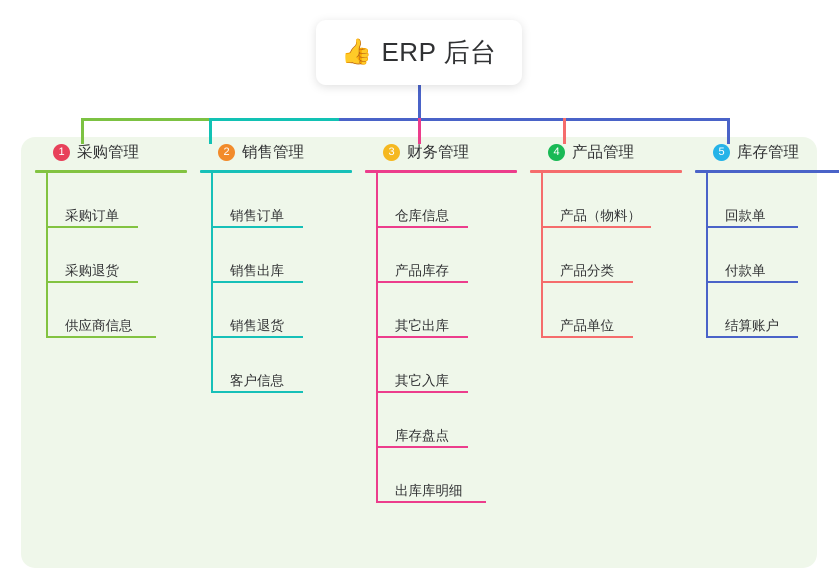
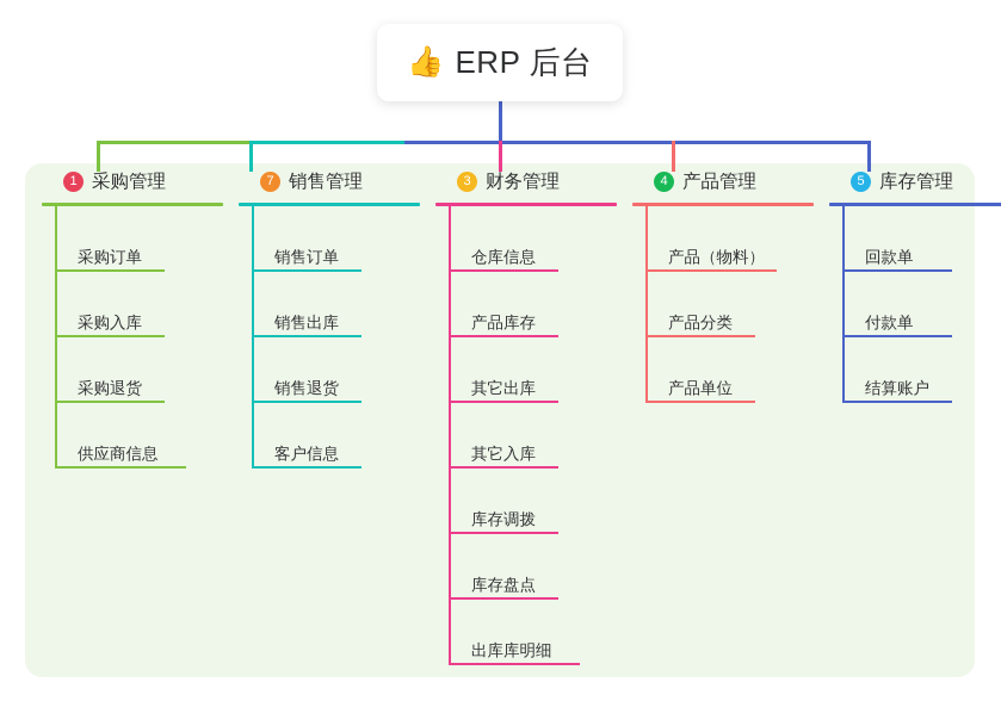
  👍
  ERP 后台
  1
  采购管理
  采购订单
+ 采购入库
  采购退货
  供应商信息
- 2
+ 7
  销售管理
  销售订单
  销售出库
  销售退货
  客户信息
  3
  财务管理
  仓库信息
  产品库存
  其它出库
  其它入库
+ 库存调拨
  库存盘点
  出库库明细
  4
  产品管理
  产品（物料）
  产品分类
  产品单位
  5
  库存管理
  回款单
  付款单
  结算账户
